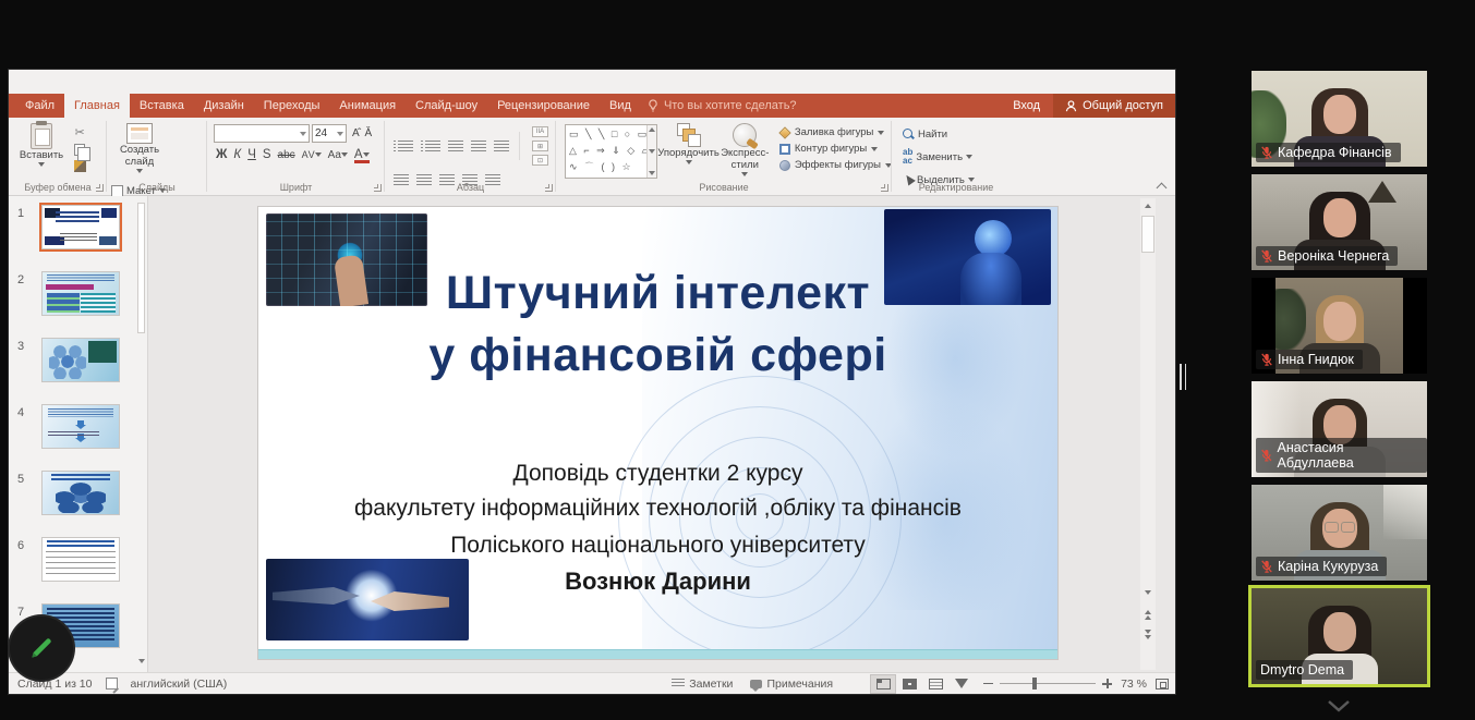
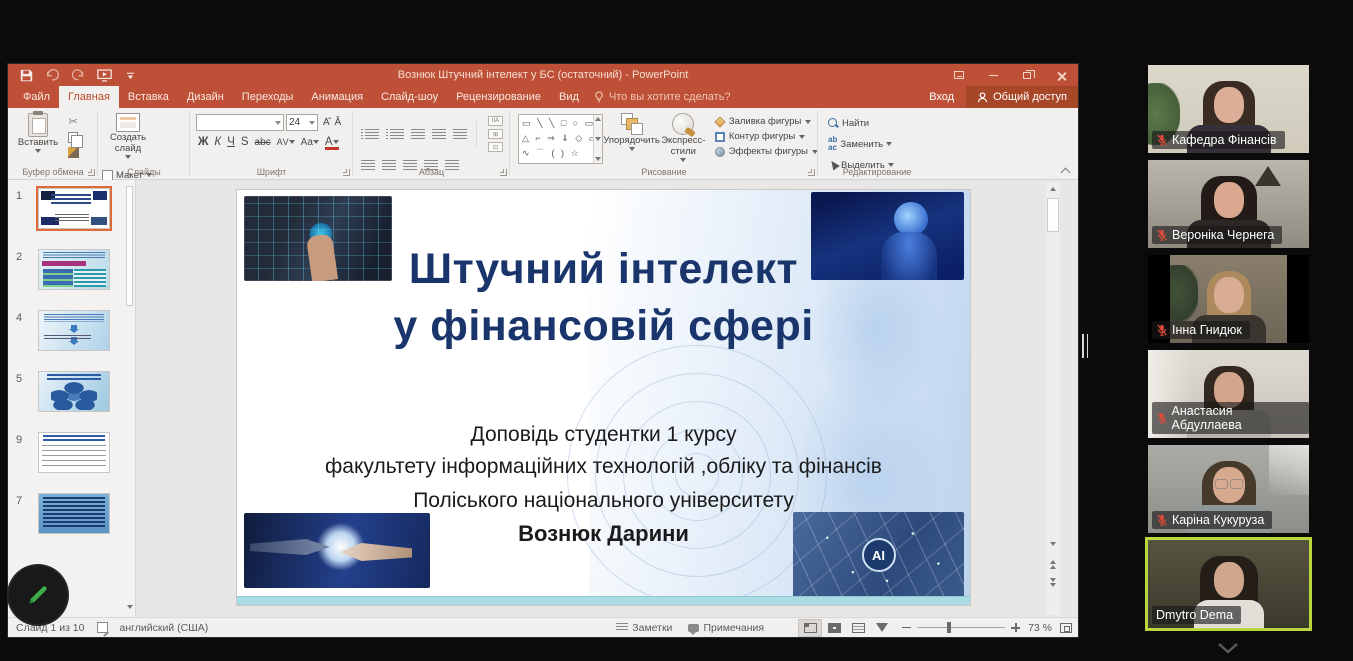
+ Вознюк Штучний інтелект у БС (остаточний) - PowerPoint
  Файл
  Главная
  Вставка
  Дизайн
  Переходы
  Анимация
  Слайд-шоу
  Рецензирование
  Вид
  Что вы хотите сделать?
  Вход
  Общий доступ
  Вставить
  ✂
  Буфер обмена
  Создать слайд
  Макет
  Слайды
  24
  А̂ А̌
  Ж
  К
  Ч
  S
  abc
  АV
  Aa
  А
  Шрифт
  Абзац
  ▭ ╲ ╲ □ ○ ▭
  △ ⌐ ⇒ ⇓ ◇
  ∿ ⌒ ( ) ☆
  Упорядочить
  Экспресс-стили
  Заливка фигуры
  Контур фигуры
  Эффекты фигуры
  Рисование
  Найти
  ab
  ac
  Заменить
  Выделить
  Редактирование
  1
  2
- 3
  4
  5
- 6
+ 9
  7
  Штучний інтелект
  у фінансовій сфері
- Доповідь студентки 2 курсу
+ Доповідь студентки 1 курсу
  факультету інформаційних технологій ,обліку та фінансів
  Поліського національного університету
  Вознюк Дарини
+ AI
  Слайд 1 из 10
  английский (США)
  Заметки
  Примечания
  73 %
  Кафедра Фінансів
  Вероніка Чернега
  Інна Гнидюк
  Анастасия Абдуллаева
  Каріна Кукуруза
  Dmytro Dema
